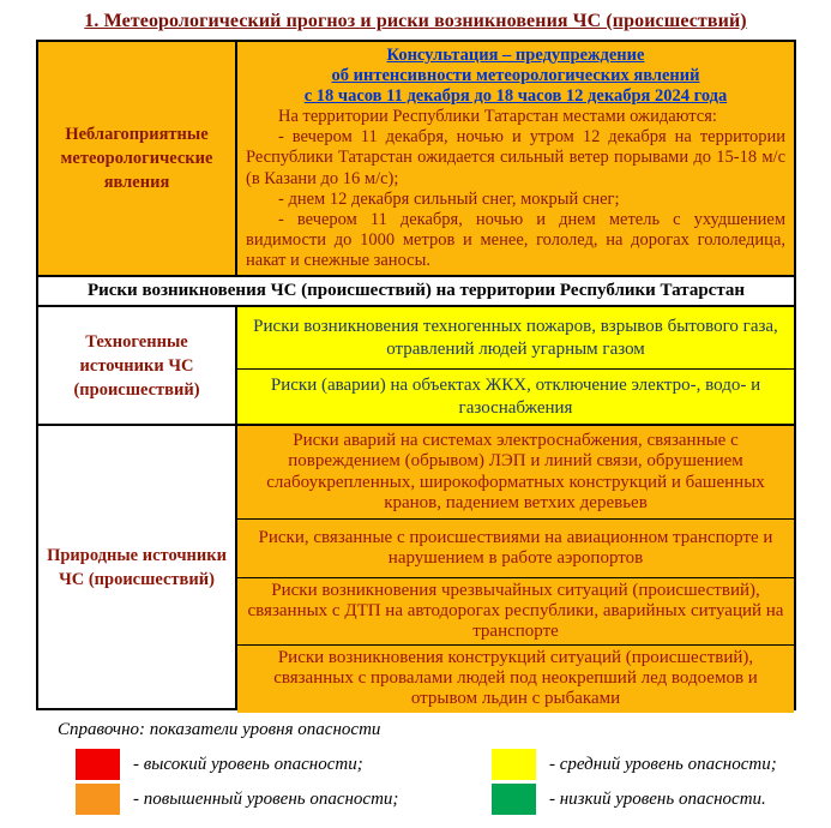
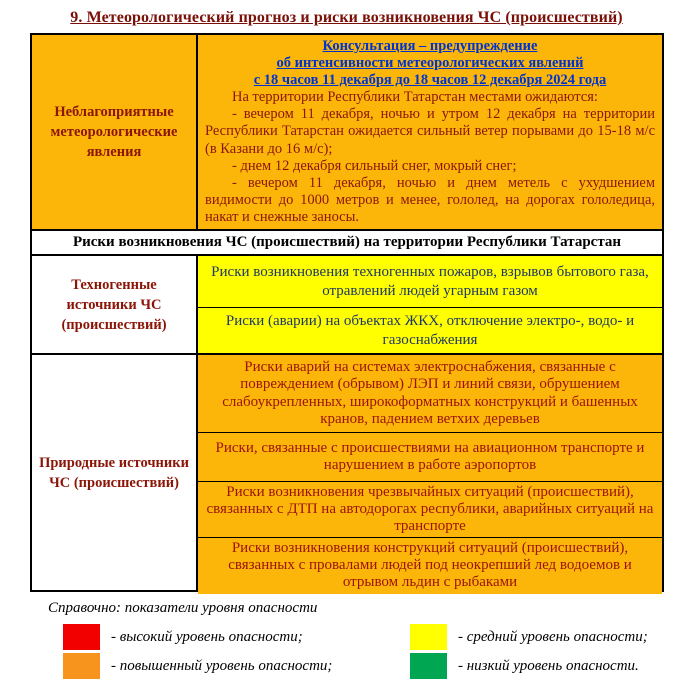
- 1. Метеорологический прогноз и риски возникновения ЧС (происшествий)
+ 9. Метеорологический прогноз и риски возникновения ЧС (происшествий)
  Неблагоприятные метеорологические явления
  Консультация – предупреждение
  об интенсивности метеорологических явлений
  с 18 часов 11 декабря до 18 часов 12 декабря 2024 года
  На территории Республики Татарстан местами ожидаются:
  - вечером 11 декабря, ночью и утром 12 декабря на территории Республики Татарстан ожидается сильный ветер порывами до 15-18 м/с (в Казани до 16 м/с);
  - днем 12 декабря сильный снег, мокрый снег;
  - вечером 11 декабря, ночью и днем метель с ухудшением видимости до 1000 метров и менее, гололед, на дорогах гололедица, накат и снежные заносы.
  Риски возникновения ЧС (происшествий) на территории Республики Татарстан
  Техногенные источники ЧС (происшествий)
  Риски возникновения техногенных пожаров, взрывов бытового газа, отравлений людей угарным газом
  Риски (аварии) на объектах ЖКХ, отключение электро-, водо- и газоснабжения
  Природные источники ЧС (происшествий)
  Риски аварий на системах электроснабжения, связанные с повреждением (обрывом) ЛЭП и линий связи, обрушением слабоукрепленных, широкоформатных конструкций и башенных кранов, падением ветхих деревьев
  Риски, связанные с происшествиями на авиационном транспорте и нарушением в работе аэропортов
  Риски возникновения чрезвычайных ситуаций (происшествий), связанных с ДТП на автодорогах республики, аварийных ситуаций на транспорте
  Риски возникновения конструкций ситуаций (происшествий), связанных с провалами людей под неокрепший лед водоемов и отрывом льдин с рыбаками
  Справочно: показатели уровня опасности
  - высокий уровень опасности;
  - средний уровень опасности;
  - повышенный уровень опасности;
  - низкий уровень опасности.
